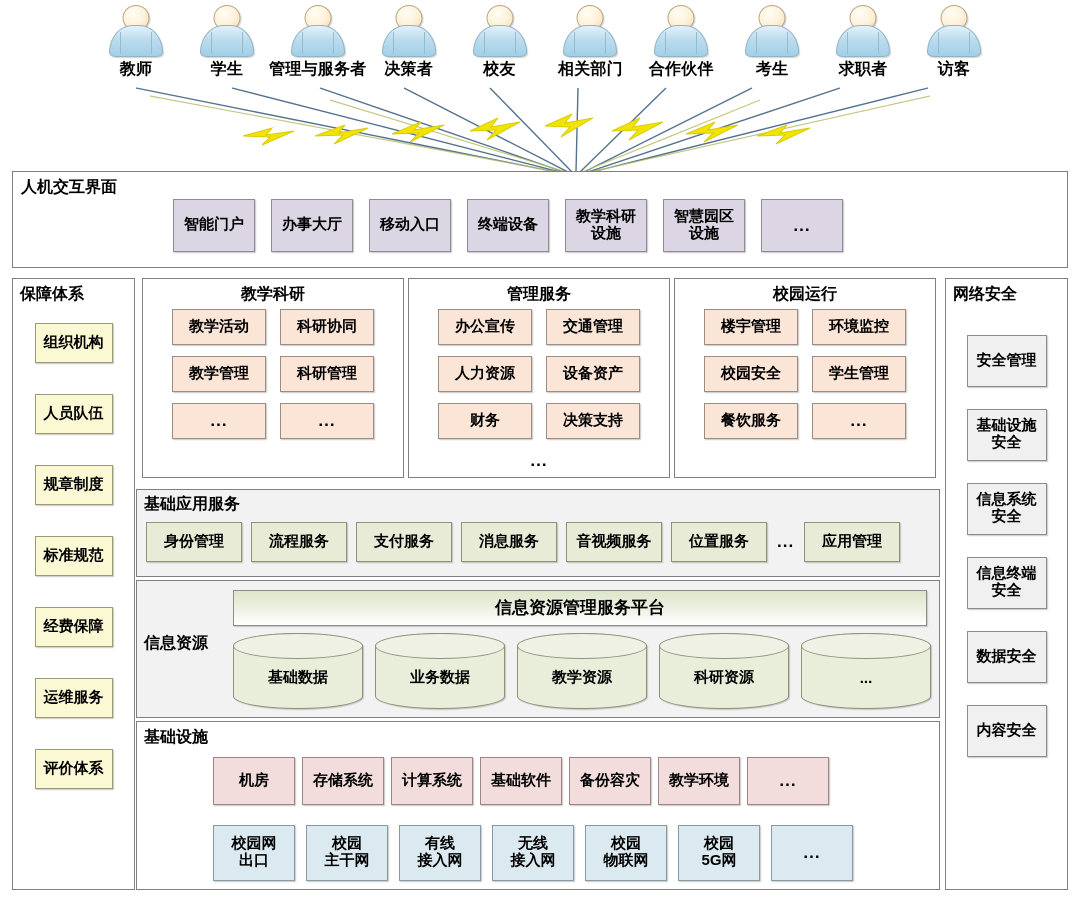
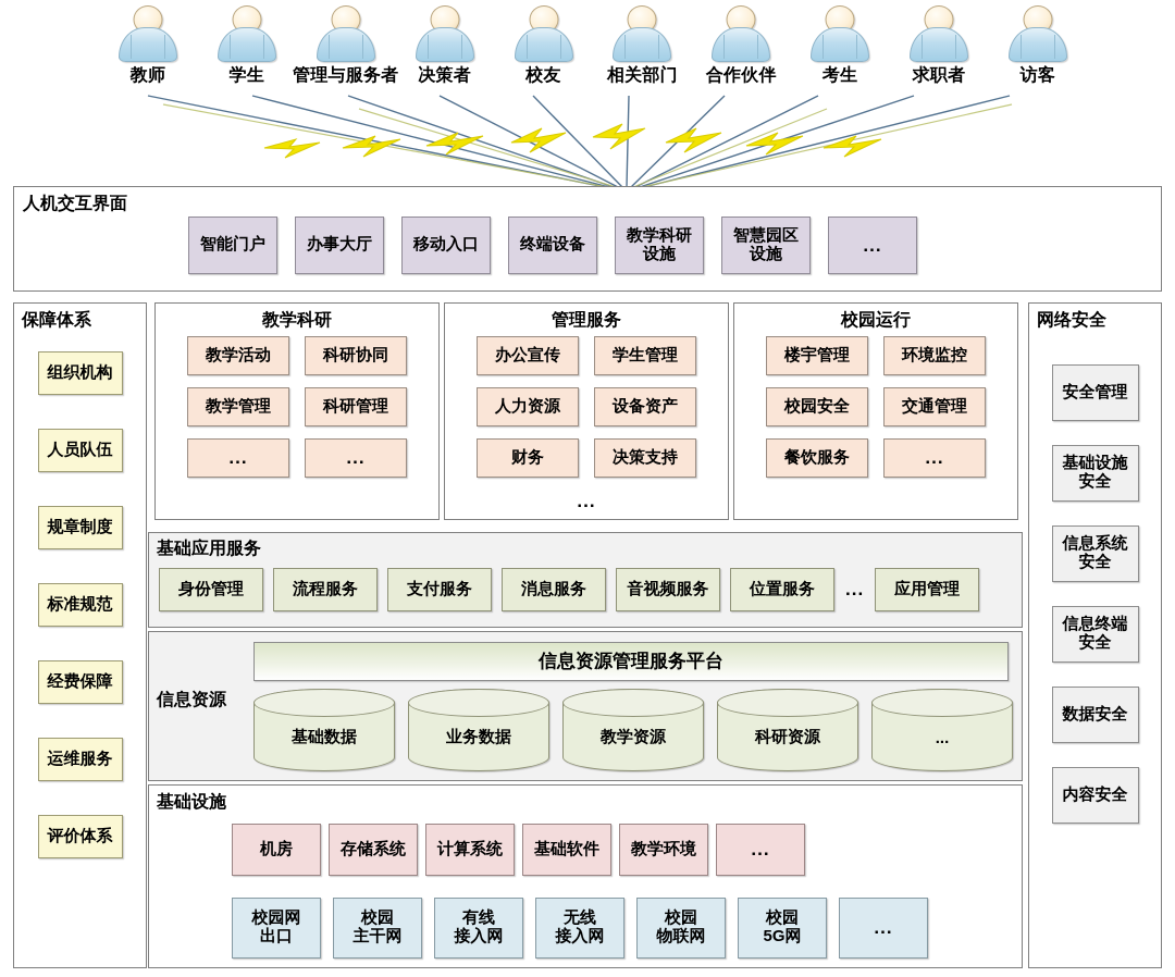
  教师
  学生
  管理与服务者
  决策者
  校友
  相关部门
  合作伙伴
  考生
  求职者
  访客
  人机交互界面
  智能门户
  办事大厅
  移动入口
  终端设备
  教学科研
  设施
  智慧园区
  设施
  ...
  保障体系
  组织机构
  人员队伍
  规章制度
  标准规范
  经费保障
  运维服务
  评价体系
  网络安全
  安全管理
  基础设施
  安全
  信息系统
  安全
  信息终端
  安全
  数据安全
  内容安全
  教学科研
  教学活动
  科研协同
  教学管理
  科研管理
  ...
  ...
  管理服务
  办公宣传
- 交通管理
+ 学生管理
  人力资源
  设备资产
  财务
  决策支持
  ...
  校园运行
  楼宇管理
  环境监控
  校园安全
- 学生管理
+ 交通管理
  餐饮服务
  ...
  基础应用服务
  身份管理
  流程服务
  支付服务
  消息服务
  音视频服务
  位置服务
  ...
  应用管理
  信息资源
  信息资源管理服务平台
  基础数据
  业务数据
  教学资源
  科研资源
  ...
  基础设施
  机房
  存储系统
  计算系统
  基础软件
- 备份容灾
  教学环境
  ...
  校园网
  出口
  校园
  主干网
  有线
  接入网
  无线
  接入网
  校园
  物联网
  校园
  5G网
  ...
